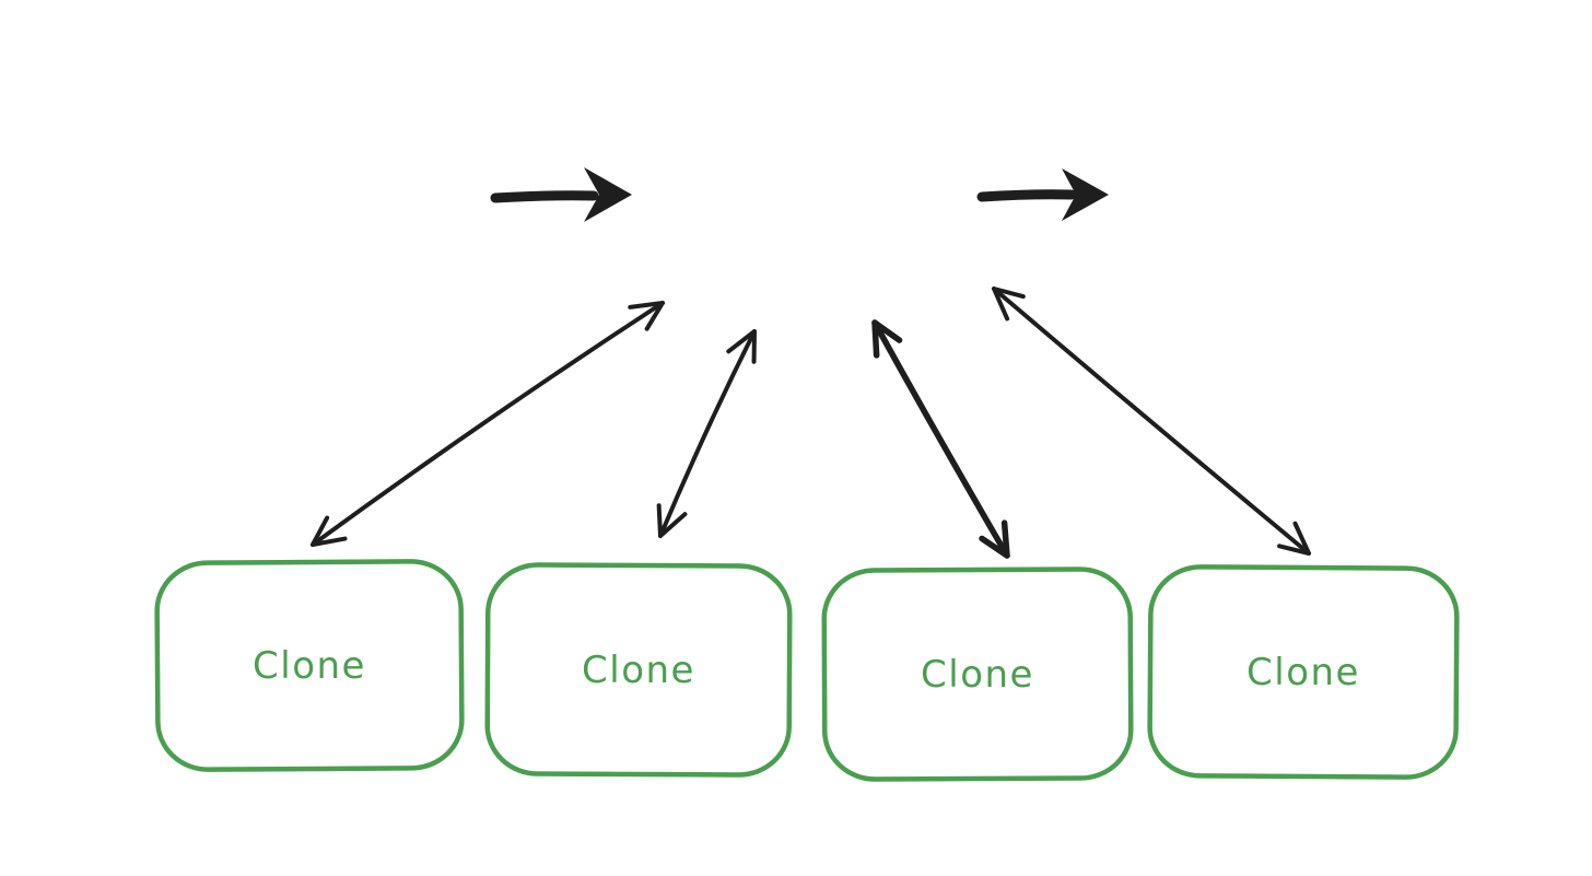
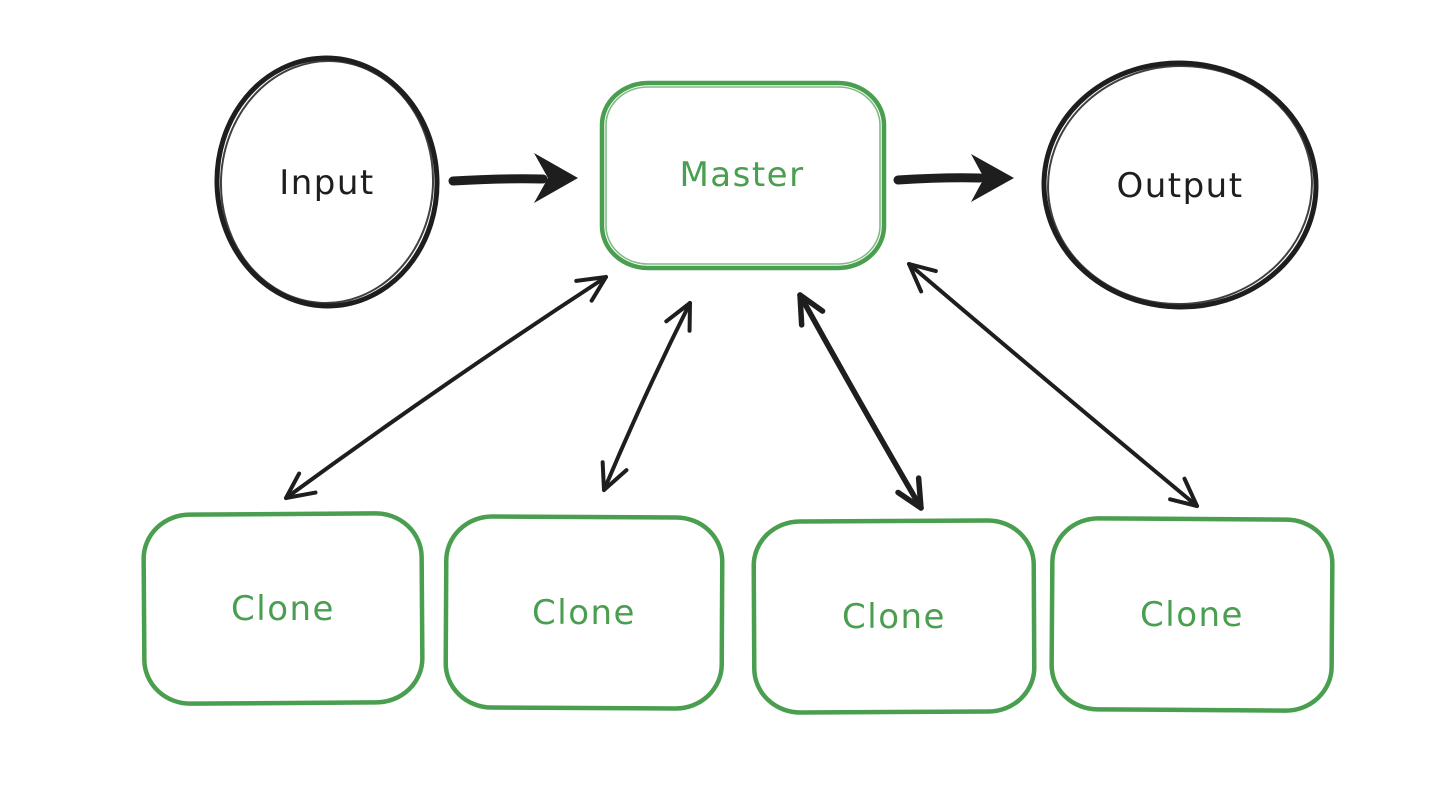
+ Input
+ Master
+ Output
  Clone
  Clone
  Clone
  Clone
